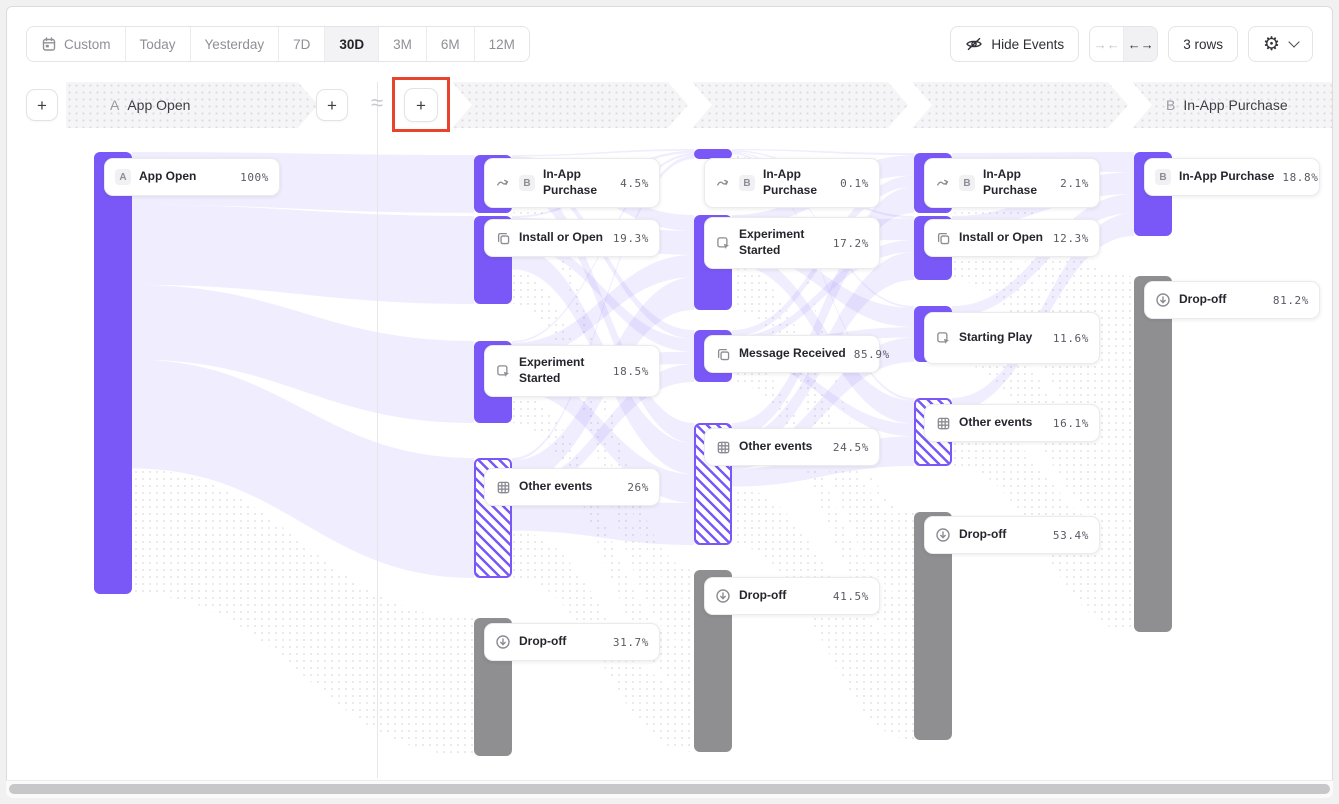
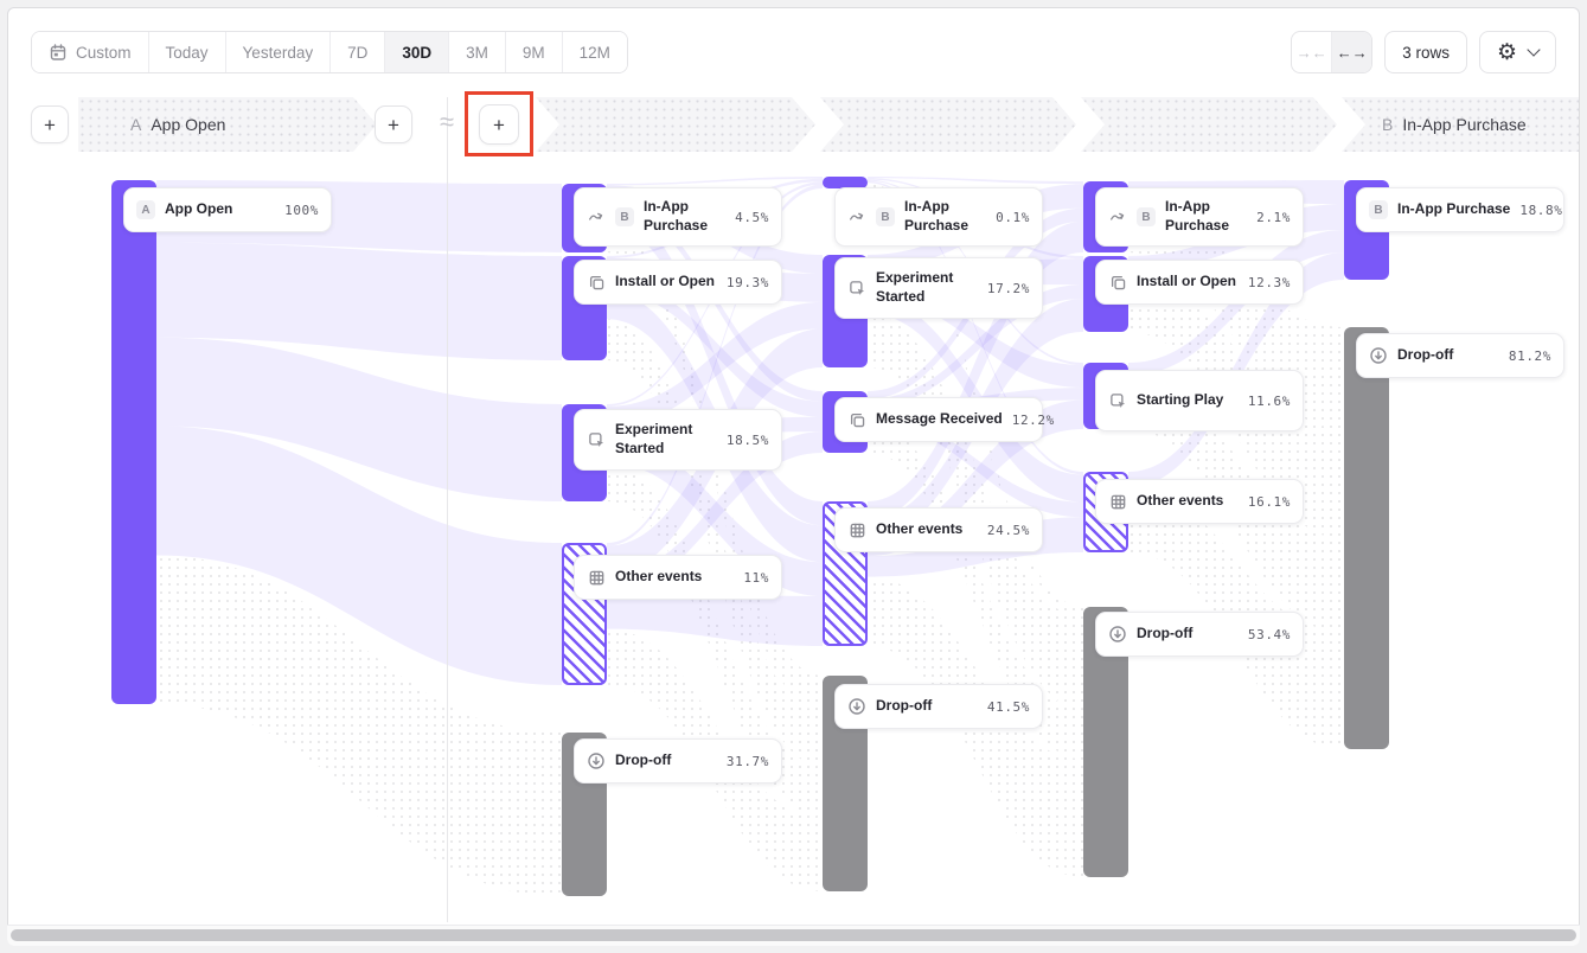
  Custom
  Today
  Yesterday
  7D
  30D
  3M
- 6M
+ 9M
  12M
- Hide Events
  →←
  ←→
  3 rows
  ⚙
  +
  A
  App Open
  +
  ≈
  +
  B
  In-App Purchase
  A
  App Open
  100%
  B
  In-App Purchase
  4.5%
  Install or Open
  19.3%
  Experiment Started
  18.5%
  Other events
- 26%
+ 11%
  Drop-off
  31.7%
  B
  In-App Purchase
  0.1%
  Experiment Started
  17.2%
  Message Received
- 85.9%
+ 12.2%
  Other events
  24.5%
  Drop-off
  41.5%
  B
  In-App Purchase
  2.1%
  Install or Open
  12.3%
  Starting Play
  11.6%
  Other events
  16.1%
  Drop-off
  53.4%
  B
  In-App Purchase
  18.8%
  Drop-off
  81.2%
